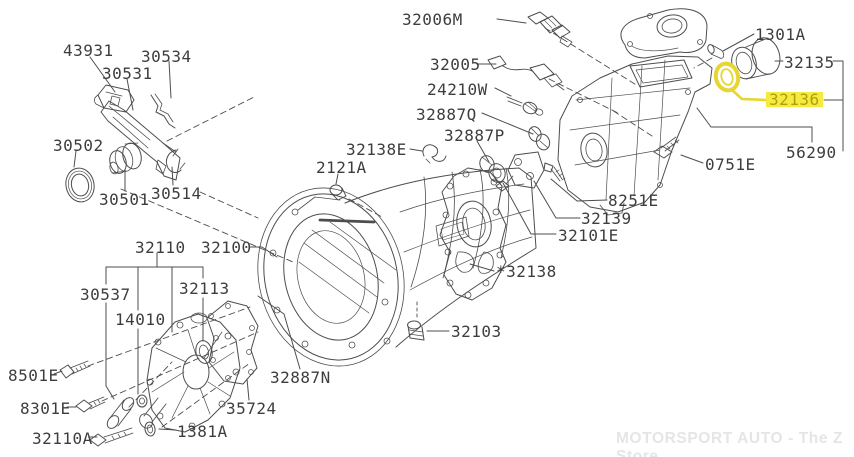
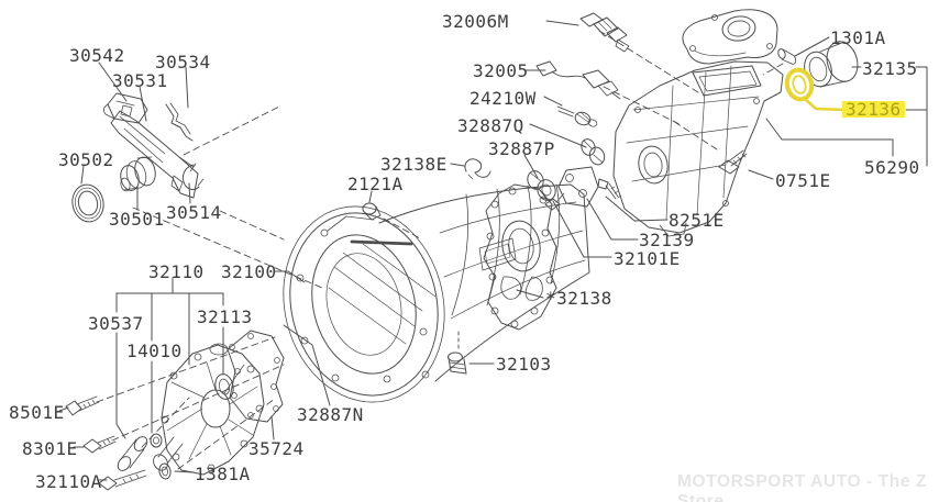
- 43931
+ 30542
  30534
  30531
  32006M
  32005
  24210W
  1301A
  32135
  32887Q
  32136
  32887P
  32138E
  56290
  0751E
  2121A
  30502
  30501
  30514
  8251E
  32139
  32101E
  *32138
  32110
  32100
  30537
  32113
  14010
  32103
  8501E
  32887N
  8301E
  35724
  32110A
  1381A
  MOTORSPORT AUTO - The Z
